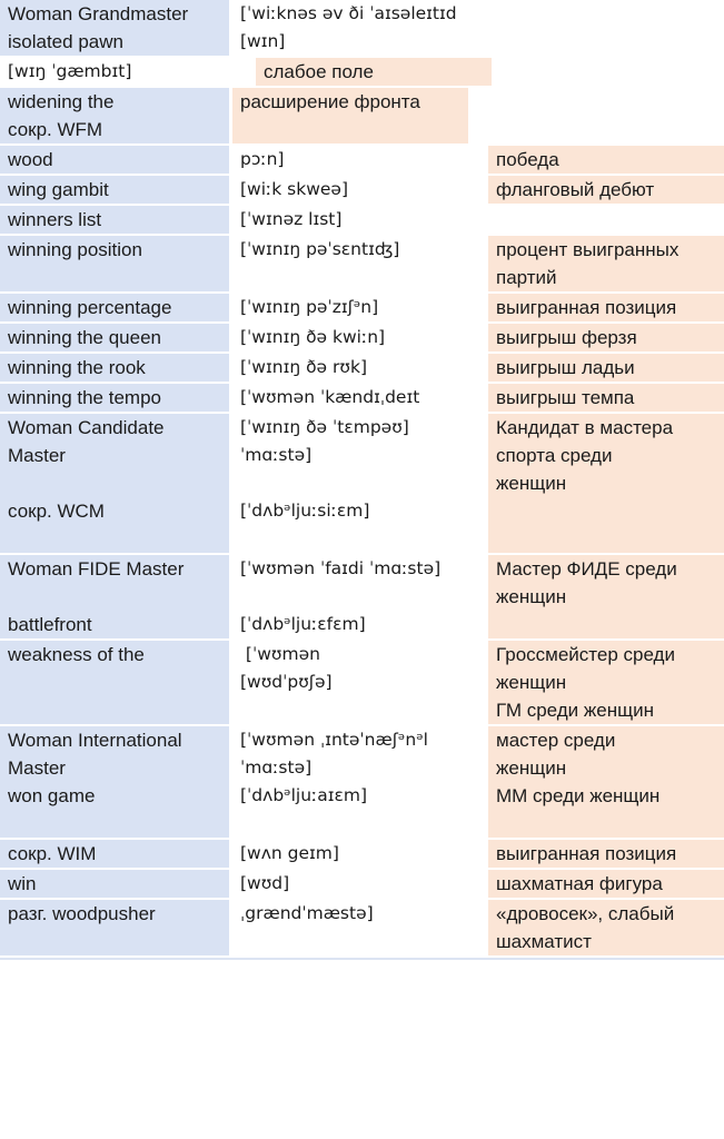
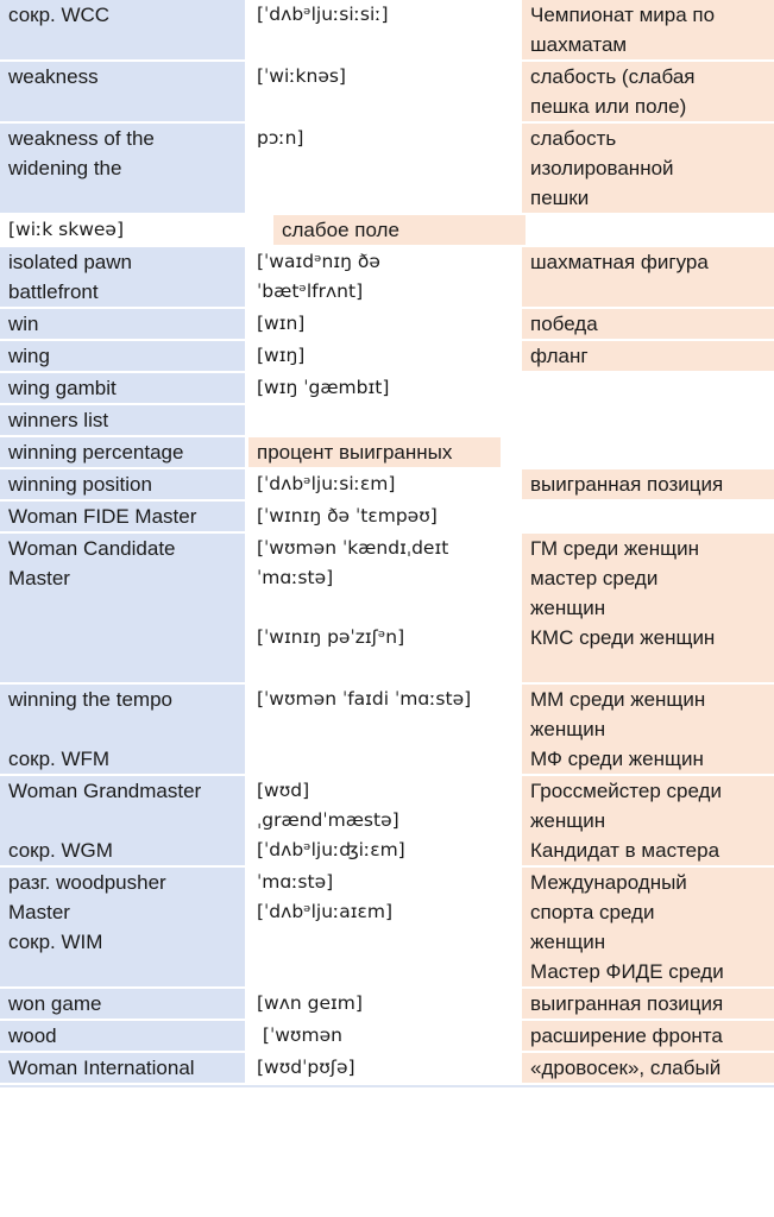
+ сокр. WCC
+ [ˈdʌbᵊljuːsiːsiː]
+ Чемпионат мира по
+ шахматам
+ weakness
+ [ˈwiːknəs]
+ слабость (слабая
+ пешка или поле)
- Woman Grandmaster
+ weakness of the
- isolated pawn
+ widening the
- [ˈwiːknəs əv ði ˈaɪsəleɪtɪd
- [wɪn]
+ pɔːn]
+ слабость
+ изолированной
+ пешки
- [wɪŋ ˈgæmbɪt]
+ [wiːk skweə]
  слабое поле
- widening the
+ isolated pawn
- сокр. WFM
+ battlefront
+ [ˈwaɪdᵊnɪŋ ðə
+ ˈbætᵊlfrʌnt]
- расширение фронта
+ шахматная фигура
- wood
+ win
- pɔːn]
+ [wɪn]
  победа
+ wing
+ [wɪŋ]
+ фланг
  wing gambit
- [wiːk skweə]
+ [wɪŋ ˈgæmbɪt]
- фланговый дебют
  winners list
- [ˈwɪnəz lɪst]
- winning position
+ winning percentage
- [ˈwɪnɪŋ pəˈsɛntɪʤ]
  процент выигранных
- партий
- winning percentage
+ winning position
- [ˈwɪnɪŋ pəˈzɪʃᵊn]
+ [ˈdʌbᵊljuːsiːɛm]
  выигранная позиция
- winning the queen
- [ˈwɪnɪŋ ðə kwiːn]
- выигрыш ферзя
- winning the rook
- [ˈwɪnɪŋ ðə rʊk]
- выигрыш ладьи
- winning the tempo
+ Woman FIDE Master
- [ˈwʊmən ˈkændɪˌdeɪt
+ [ˈwɪnɪŋ ðə ˈtɛmpəʊ]
- выигрыш темпа
  Woman Candidate
  Master
- сокр. WCM
- [ˈwɪnɪŋ ðə ˈtɛmpəʊ]
+ [ˈwʊmən ˈkændɪˌdeɪt
  ˈmɑːstə]
- [ˈdʌbᵊljuːsiːɛm]
+ [ˈwɪnɪŋ pəˈzɪʃᵊn]
- Кандидат в мастера
+ ГМ среди женщин
- спорта среди
+ мастер среди
  женщин
+ КМС среди женщин
- Woman FIDE Master
+ winning the tempo
- battlefront
+ сокр. WFM
  [ˈwʊmən ˈfaɪdi ˈmɑːstə]
- [ˈdʌbᵊljuːɛfɛm]
- Мастер ФИДЕ среди
+ ММ среди женщин
  женщин
+ МФ среди женщин
- weakness of the
+ Woman Grandmaster
+ сокр. WGM
- [ˈwʊmən
+ [wʊd]
- [wʊdˈpʊʃə]
+ ˌgrændˈmæstə]
+ [ˈdʌbᵊljuːʤiːɛm]
  Гроссмейстер среди
  женщин
- ГМ среди женщин
+ Кандидат в мастера
- Woman International
+ разг. woodpusher
  Master
- won game
+ сокр. WIM
- [ˈwʊmən ˌɪntəˈnæʃᵊnᵊl
  ˈmɑːstə]
  [ˈdʌbᵊljuːaɪɛm]
+ Международный
- мастер среди
+ спорта среди
  женщин
- ММ среди женщин
+ Мастер ФИДЕ среди
- сокр. WIM
+ won game
  [wʌn geɪm]
  выигранная позиция
- win
+ wood
- [wʊd]
+ [ˈwʊmən
- шахматная фигура
+ расширение фронта
- разг. woodpusher
+ Woman International
- ˌgrændˈmæstə]
+ [wʊdˈpʊʃə]
  «дровосек», слабый
- шахматист
